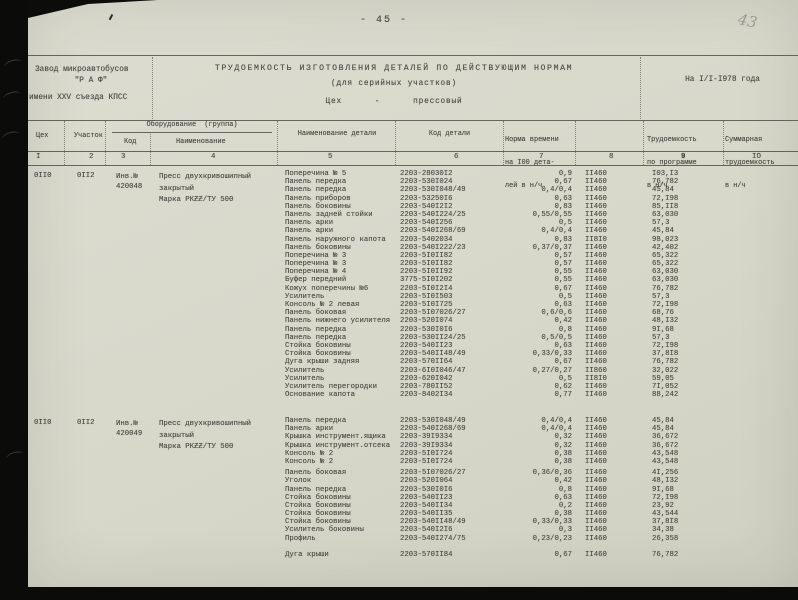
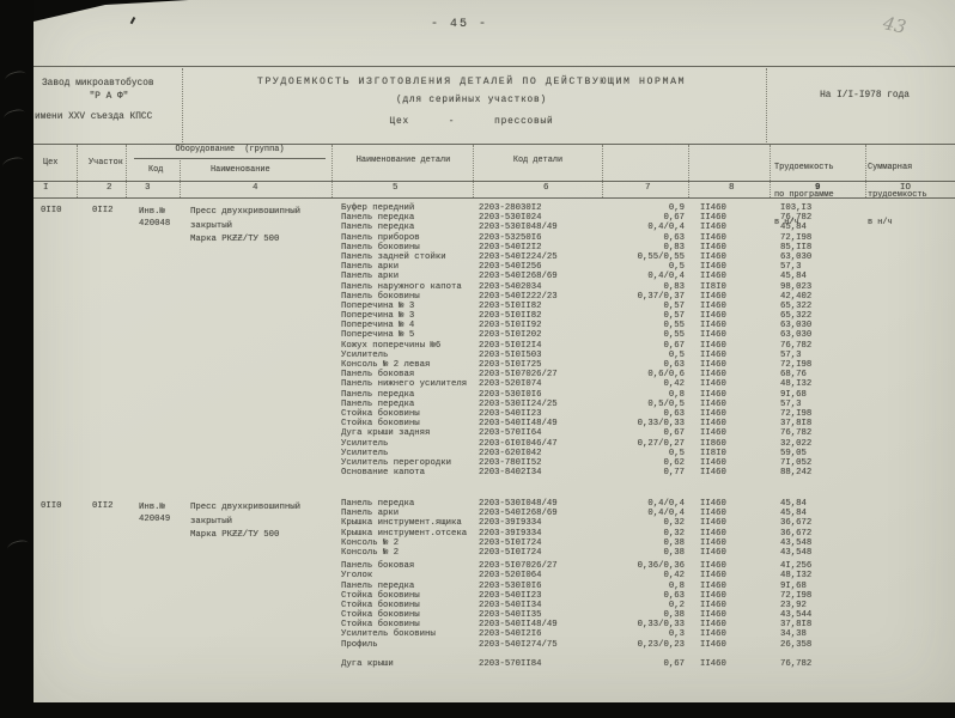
  - 45 -
  Завод микроавтобусов
  "Р А Ф"
  имени XXV съезда КПСС
  ТРУДОЕМКОСТЬ ИЗГОТОВЛЕНИЯ ДЕТАЛЕЙ ПО ДЕЙСТВУЮЩИМ НОРМАМ
  (для серийных участков)
  Цех - прессовый
  На I/I-I978 года
  Цех
  Участок
  Оборудование (группа)
  Код
  Наименование
  Наименование детали
  Код детали
- Норма времени
- на I00 дета-
- лей в н/ч
  Трудоемкость
  по программе
  в н/ч
  Суммарная
  трудоемкость
  в н/ч
  I
  2
  3
  4
  5
  6
  7
  8
  9
  IO
  0II0
  0II2
  Инв.№
  420048
  Пресс двухкривошипный
  закрытый
  Марка РКƵƵ/ТУ 500
- Поперечина № 5
+ Буфер передний
  2203-28030I2
  0,9
  II460
  I03,I3
  Панель передка
  2203-530I024
  0,67
  II460
  76,782
  Панель передка
  2203-530I048/49
  0,4/0,4
  II460
  45,84
  Панель приборов
  2203-53250I6
  0,63
  II460
  72,I98
  Панель боковины
  2203-540I2I2
  0,83
  II460
  85,II8
  Панель задней стойки
  2203-540I224/25
  0,55/0,55
  II460
  63,030
  Панель арки
  2203-540I256
  0,5
  II460
  57,3
  Панель арки
  2203-540I268/69
  0,4/0,4
  II460
  45,84
  Панель наружного капота
  2203-5402034
  0,83
  II8I0
  98,023
  Панель боковины
  2203-540I222/23
  0,37/0,37
  II460
  42,402
  Поперечина № 3
  2203-5I0II82
  0,57
  II460
  65,322
  Поперечина № 4
  2203-5I0II92
  0,55
  II460
  63,030
- Буфер передний
+ Поперечина № 5
- 3775-5I0I202
+ 2203-5I0I202
  0,55
  II460
  63,030
  Кожух поперечины №6
  2203-5I0I2I4
  0,67
  II460
  76,782
  Усилитель
  2203-5I0I503
  0,5
  II460
  57,3
  Консоль № 2 левая
  2203-5I0I725
  0,63
  II460
  72,I98
  Панель боковая
  2203-5I07026/27
  0,6/0,6
  II460
  68,76
  Панель нижнего усилителя
  2203-520I074
  0,42
  II460
  48,I32
  Панель передка
  2203-530I0I6
  0,8
  II460
  9I,68
  Панель передка
  2203-530II24/25
  0,5/0,5
  II460
  57,3
  Стойка боковины
  2203-540II23
  0,63
  II460
  72,I98
  Стойка боковины
  2203-540II48/49
  0,33/0,33
  II460
  37,8I8
  Дуга крыши задняя
  2203-570II64
  0,67
  II460
  76,782
  Усилитель
  2203-6I0I046/47
  0,27/0,27
  II860
  32,022
  Усилитель
  2203-620I042
  0,5
  II8I0
  59,05
  Усилитель перегородки
  2203-780II52
  0,62
  II460
  7I,052
  Основание капота
  2203-8402I34
  0,77
  II460
  88,242
  0II0
  0II2
  Инв.№
  420049
  Пресс двухкривошипный
  закрытый
  Марка РКƵƵ/ТУ 500
  Панель передка
  2203-530I048/49
  0,4/0,4
  II460
  45,84
  Панель арки
  2203-540I268/69
  0,4/0,4
  II460
  45,84
  Крышка инструмент.ящика
  2203-39I9334
  0,32
  II460
  36,672
  Крышка инструмент.отсека
  2203-39I9334
  0,32
  II460
  36,672
  Консоль № 2
  2203-5I0I724
  0,38
  II460
  43,548
  Консоль № 2
  2203-5I0I724
  0,38
  II460
  43,548
  Панель боковая
  2203-5I07026/27
  0,36/0,36
  II460
  4I,256
  Уголок
  2203-520I064
  0,42
  II460
  48,I32
  Панель передка
  2203-530I0I6
  0,8
  II460
  9I,68
  Стойка боковины
  2203-540II23
  0,63
  II460
  72,I98
  Стойка боковины
  2203-540II34
  0,2
  II460
  23,92
  Стойка боковины
  2203-540II35
  0,38
  II460
  43,544
  Стойка боковины
  2203-540II48/49
  0,33/0,33
  II460
  37,8I8
  Усилитель боковины
  2203-540I2I6
  0,3
  II460
  34,38
  Профиль
  2203-540I274/75
  0,23/0,23
  II460
  26,358
  Дуга крыши
  2203-570II84
  0,67
  II460
  76,782
